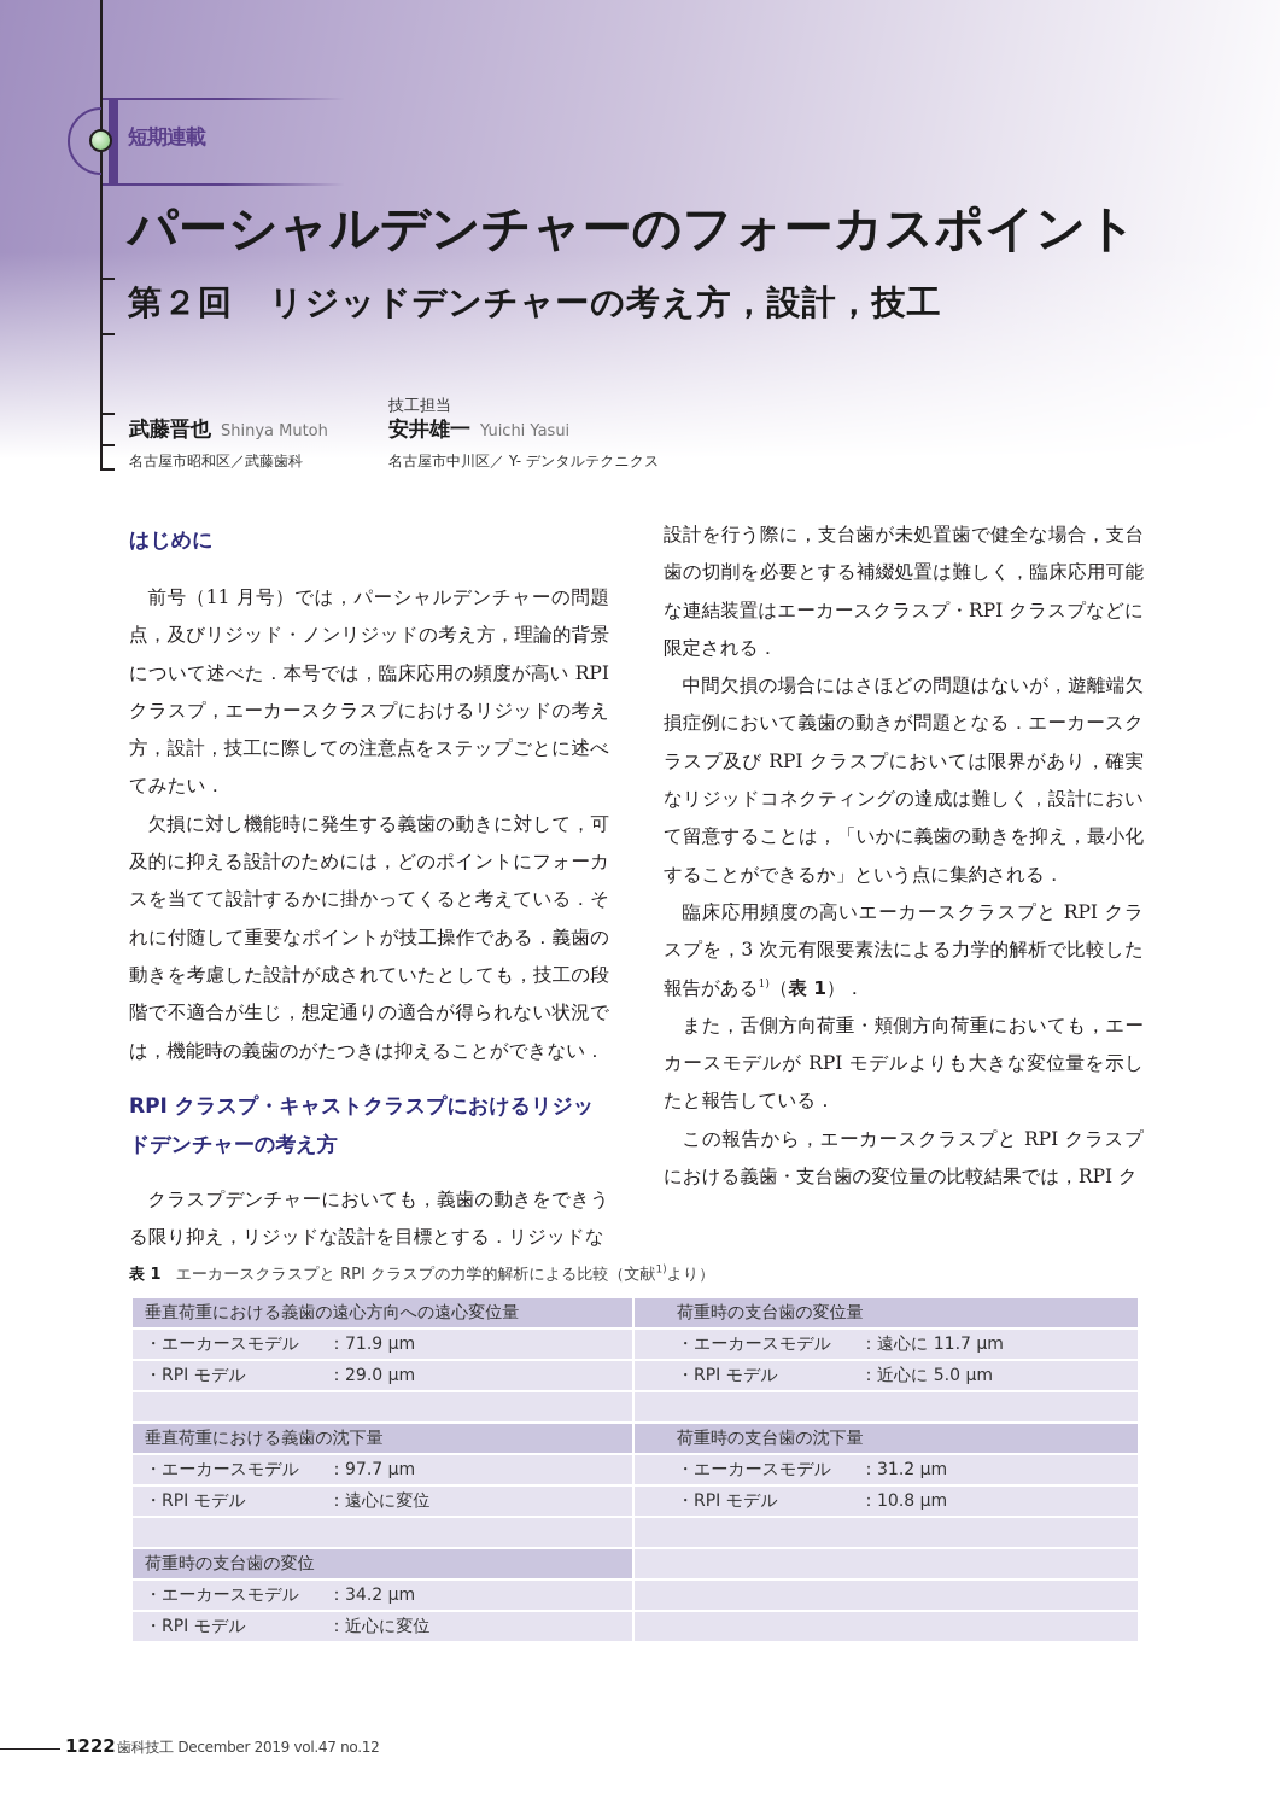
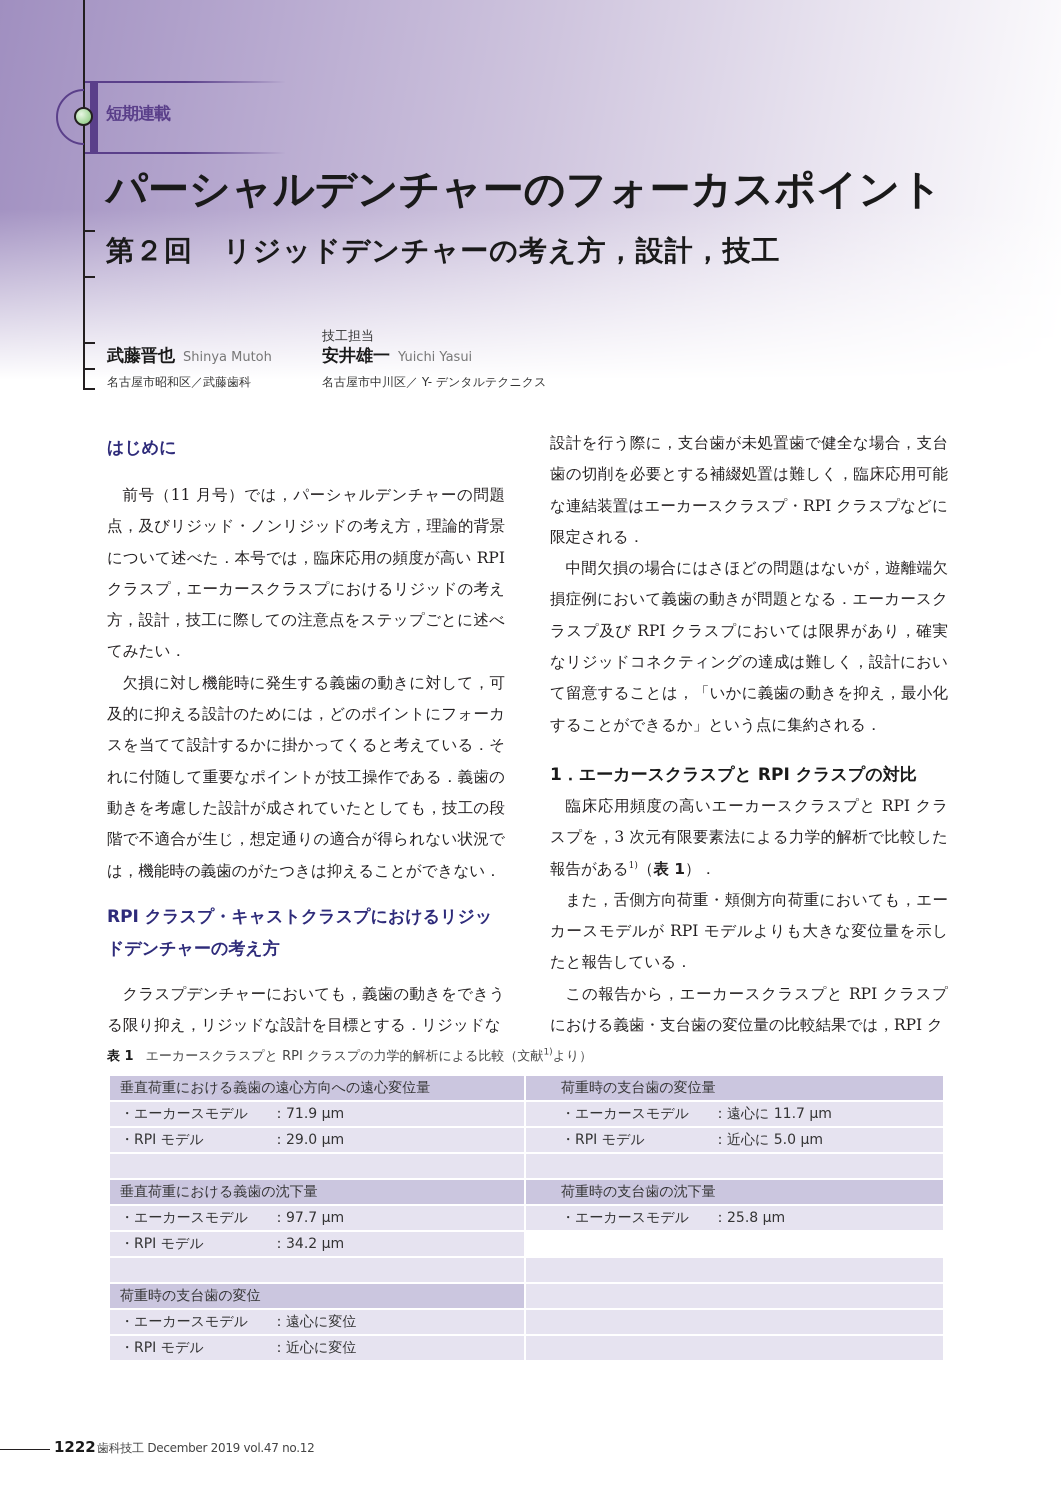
  短期連載
  パーシャルデンチャーのフォーカスポイント
  第２回 リジッドデンチャーの考え方，設計，技工
  武藤晋也 Shinya Mutoh
  名古屋市昭和区／武藤歯科
  技工担当
  安井雄一 Yuichi Yasui
  名古屋市中川区／ Y- デンタルテクニクス
  はじめに
  前号（11 月号）では，パーシャルデンチャーの問題点，及びリジッド・ノンリジッドの考え方，理論的背景について述べた．本号では，臨床応用の頻度が高い RPI クラスプ，エーカースクラスプにおけるリジッドの考え方，設計，技工に際しての注意点をステップごとに述べてみたい．
  欠損に対し機能時に発生する義歯の動きに対して，可及的に抑える設計のためには，どのポイントにフォーカスを当てて設計するかに掛かってくると考えている．それに付随して重要なポイントが技工操作である．義歯の動きを考慮した設計が成されていたとしても，技工の段階で不適合が生じ，想定通りの適合が得られない状況では，機能時の義歯のがたつきは抑えることができない．
  RPI クラスプ・キャストクラスプにおけるリジッドデンチャーの考え方
  クラスプデンチャーにおいても，義歯の動きをできうる限り抑え，リジッドな設計を目標とする．リジッドな
  設計を行う際に，支台歯が未処置歯で健全な場合，支台歯の切削を必要とする補綴処置は難しく，臨床応用可能な連結装置はエーカースクラスプ・RPI クラスプなどに限定される．
  中間欠損の場合にはさほどの問題はないが，遊離端欠損症例において義歯の動きが問題となる．エーカースクラスプ及び RPI クラスプにおいては限界があり，確実なリジッドコネクティングの達成は難しく，設計において留意することは，「いかに義歯の動きを抑え，最小化することができるか」という点に集約される．
+ 1．エーカースクラスプと RPI クラスプの対比
  臨床応用頻度の高いエーカースクラスプと RPI クラスプを，3 次元有限要素法による力学的解析で比較した報告がある1)（表 1）．
  また，舌側方向荷重・頬側方向荷重においても，エーカースモデルが RPI モデルよりも大きな変位量を示したと報告している．
  この報告から，エーカースクラスプと RPI クラスプにおける義歯・支台歯の変位量の比較結果では，RPI ク
  表 1 エーカースクラスプと RPI クラスプの力学的解析による比較（文献1)より）
  垂直荷重における義歯の遠心方向への遠心変位量
  荷重時の支台歯の変位量
  ・エーカースモデル ：71.9 μm
  ・エーカースモデル ：遠心に 11.7 μm
  ・RPI モデル ：29.0 μm
  ・RPI モデル ：近心に 5.0 μm
  垂直荷重における義歯の沈下量
  荷重時の支台歯の沈下量
  ・エーカースモデル ：97.7 μm
- ・エーカースモデル ：31.2 μm
+ ・エーカースモデル ：25.8 μm
- ・RPI モデル ：遠心に変位
+ ・RPI モデル ：34.2 μm
- ・RPI モデル ：10.8 μm
  荷重時の支台歯の変位
- ・エーカースモデル ：34.2 μm
+ ・エーカースモデル ：遠心に変位
  ・RPI モデル ：近心に変位
  1222
  歯科技工 December 2019 vol.47 no.12
